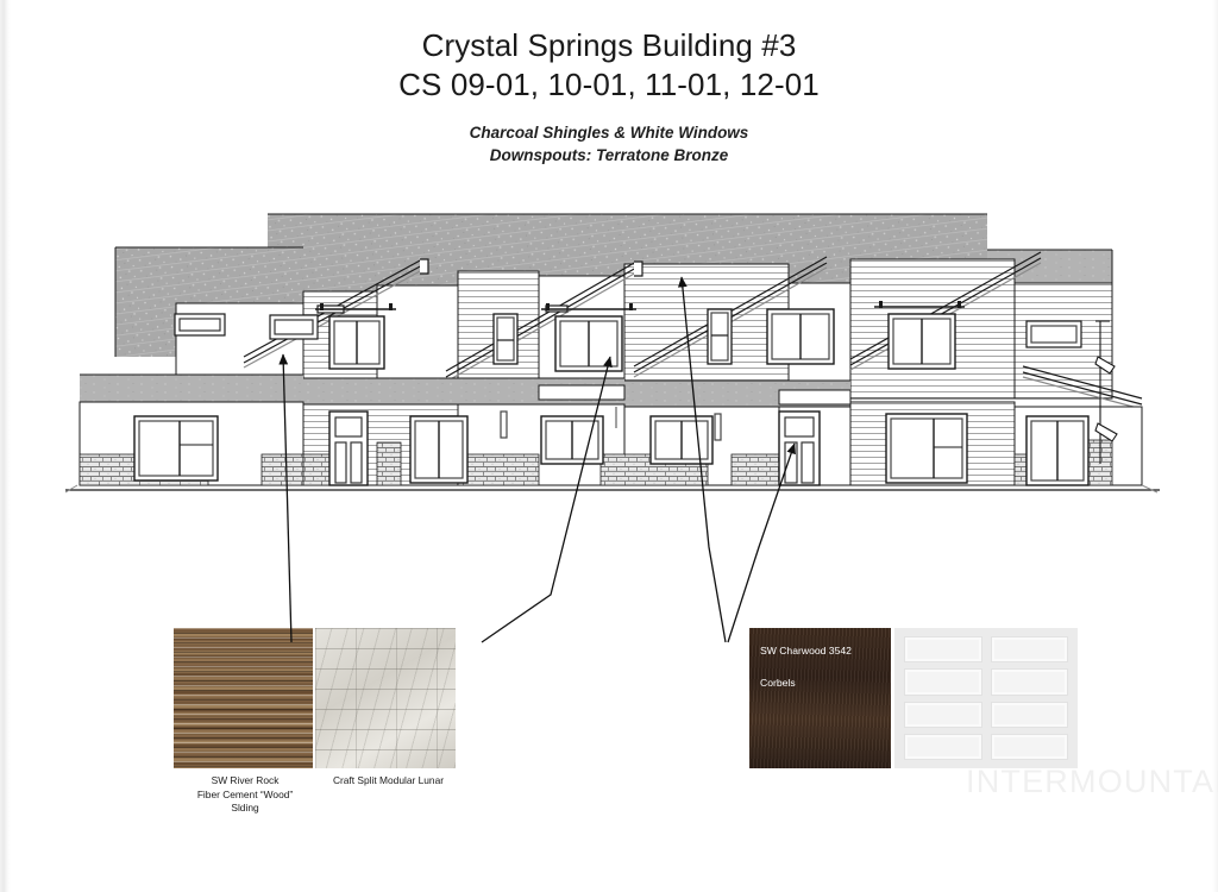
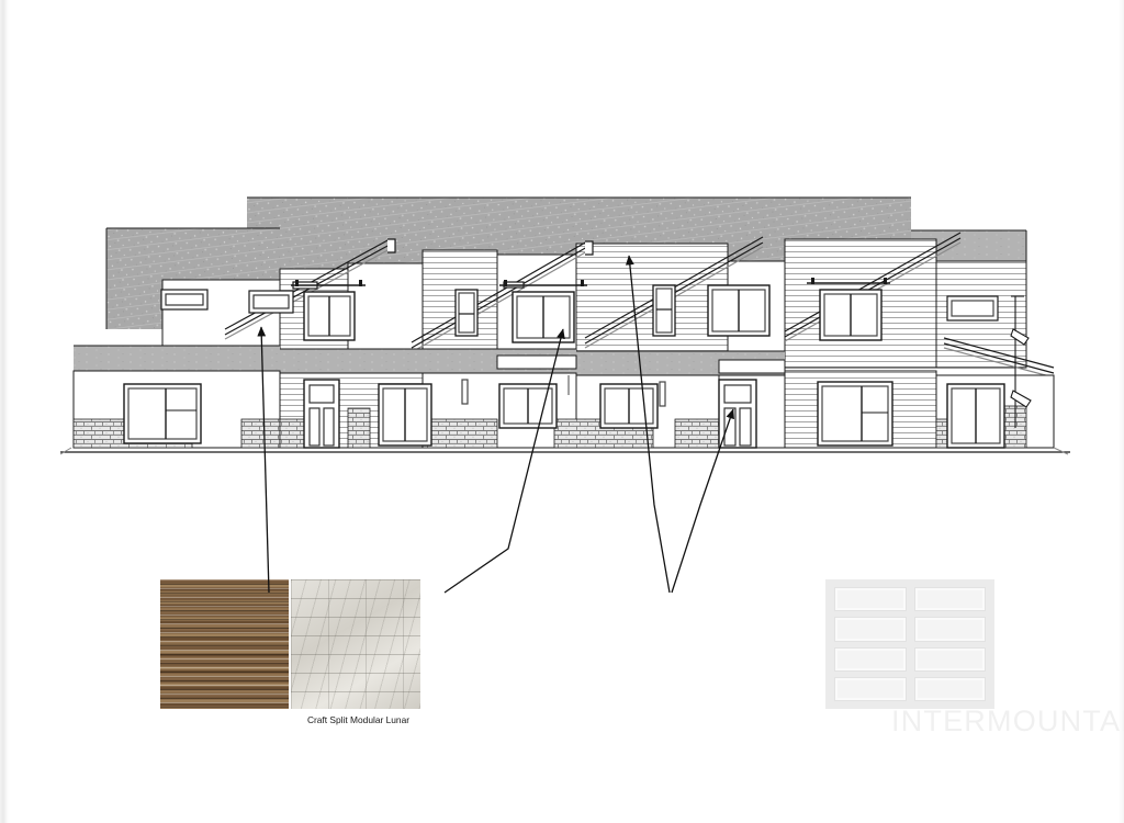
- Crystal Springs Building #3
- CS 09-01, 10-01, 11-01, 12-01
- Charcoal Shingles & White Windows
- Downspouts: Terratone Bronze
- SW Charwood 3542
- Corbels
- SW River Rock
- Fiber Cement “Wood”
- Slding
  Craft Split Modular Lunar
